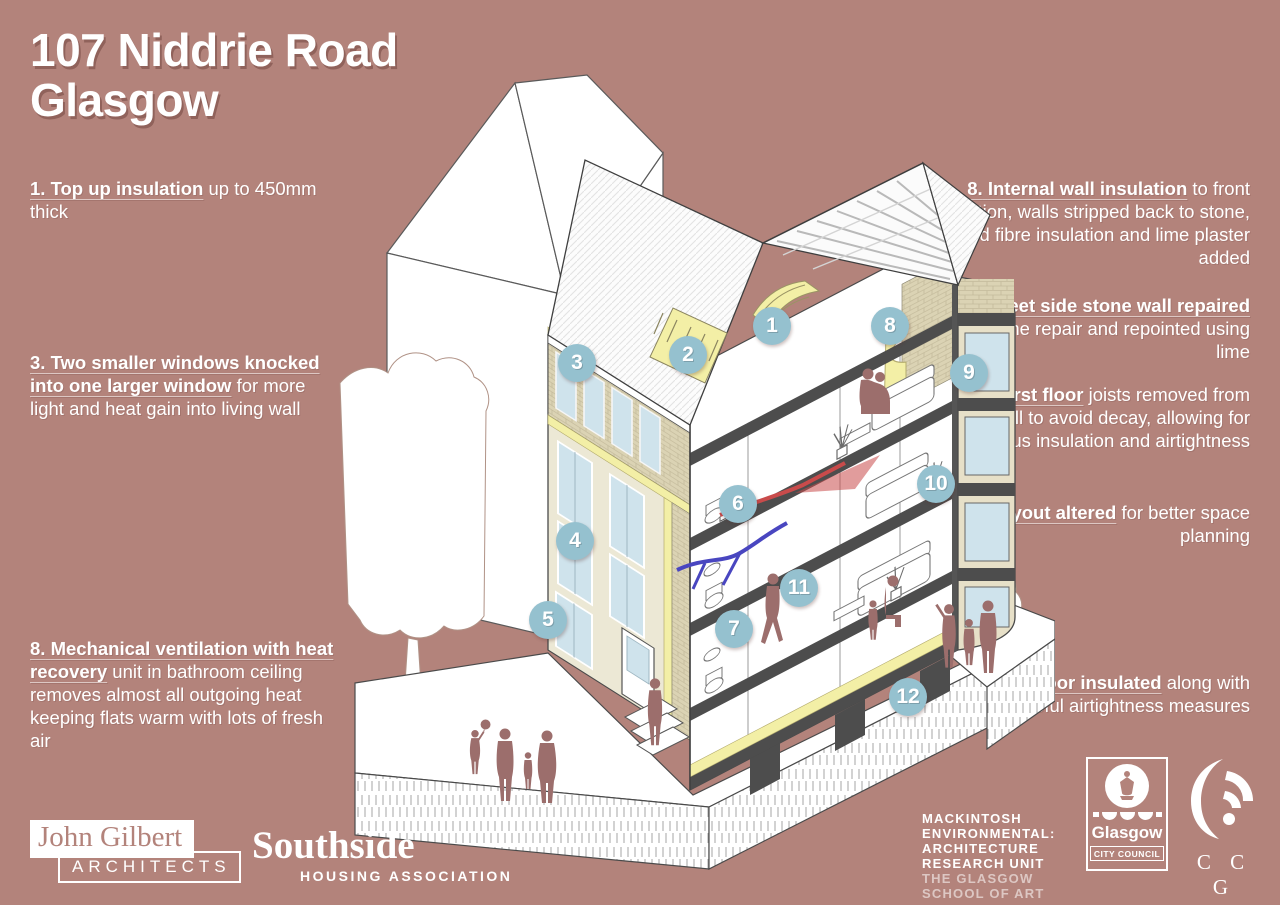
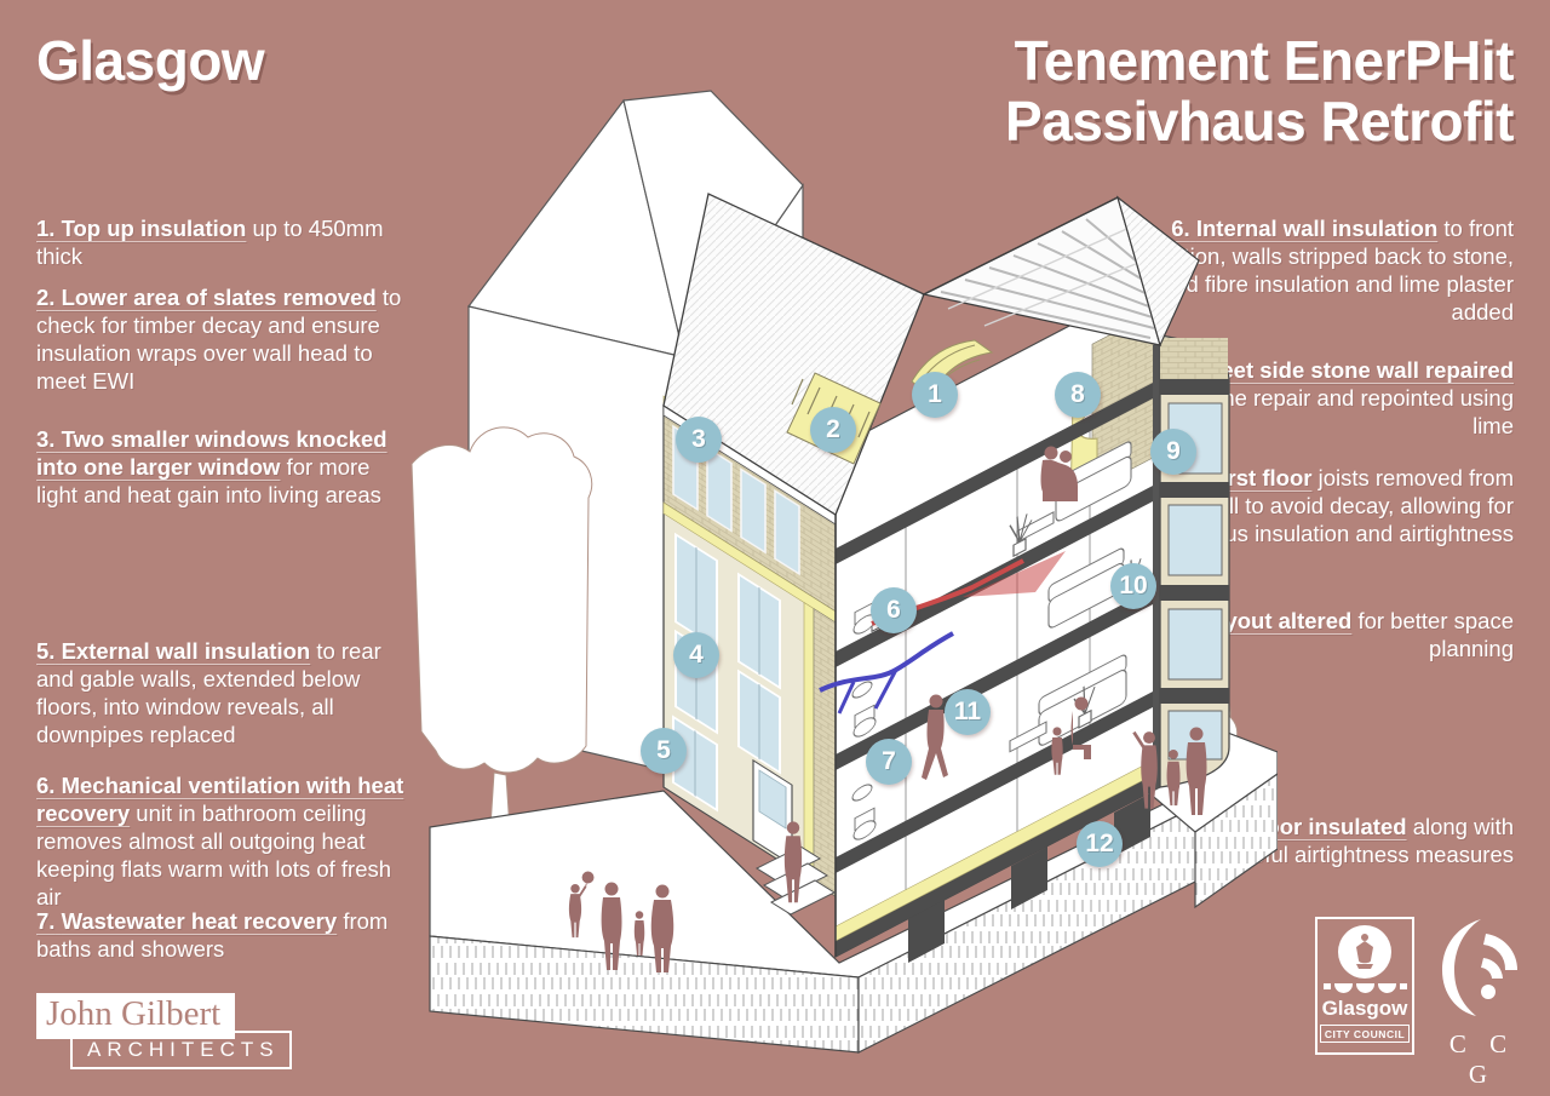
- 107 Niddrie Road
  Glasgow
+ Tenement EnerPHit
+ Passivhaus Retrofit
  1. Top up insulation up to 450mm thick
+ 2. Lower area of slates removed to check for timber decay and ensure insulation wraps over wall head to meet EWI
- 3. Two smaller windows knocked into one larger window for more light and heat gain into living wall
+ 3. Two smaller windows knocked into one larger window for more light and heat gain into living areas
+ 5. External wall insulation to rear and gable walls, extended below floors, into window reveals, all downpipes replaced
- 8. Mechanical ventilation with heat recovery unit in bathroom ceiling removes almost all outgoing heat keeping flats warm with lots of fresh air
+ 6. Mechanical ventilation with heat recovery unit in bathroom ceiling removes almost all outgoing heat keeping flats warm with lots of fresh air
+ 7. Wastewater heat recovery from baths and showers
- 8. Internal wall insulation to front on, walls stripped back to stone, d fibre insulation and lime plaster added
+ 6. Internal wall insulation to front on, walls stripped back to stone, d fibre insulation and lime plaster added
  et side stone wall repaired e repair and repointed using lime
  rst floor joists removed from ll to avoid decay, allowing for us insulation and airtightness
  yout altered for better space planning
  or insulated along with ul airtightness measures
  1
  2
  3
  4
  5
  6
  7
  8
  9
  10
  11
  12
  John Gilbert
  ARCHITECTS
- Southside
- HOUSING ASSOCIATION
- MACKINTOSH
- ENVIRONMENTAL:
- ARCHITECTURE
- RESEARCH UNIT
- THE GLASGOW
- SCHOOL OF ART
  Glasgow
  CITY COUNCIL
  C C G
